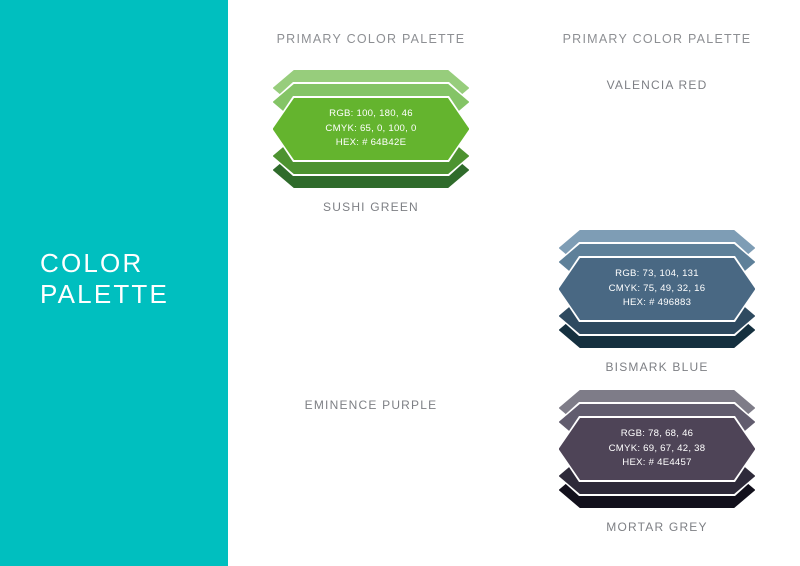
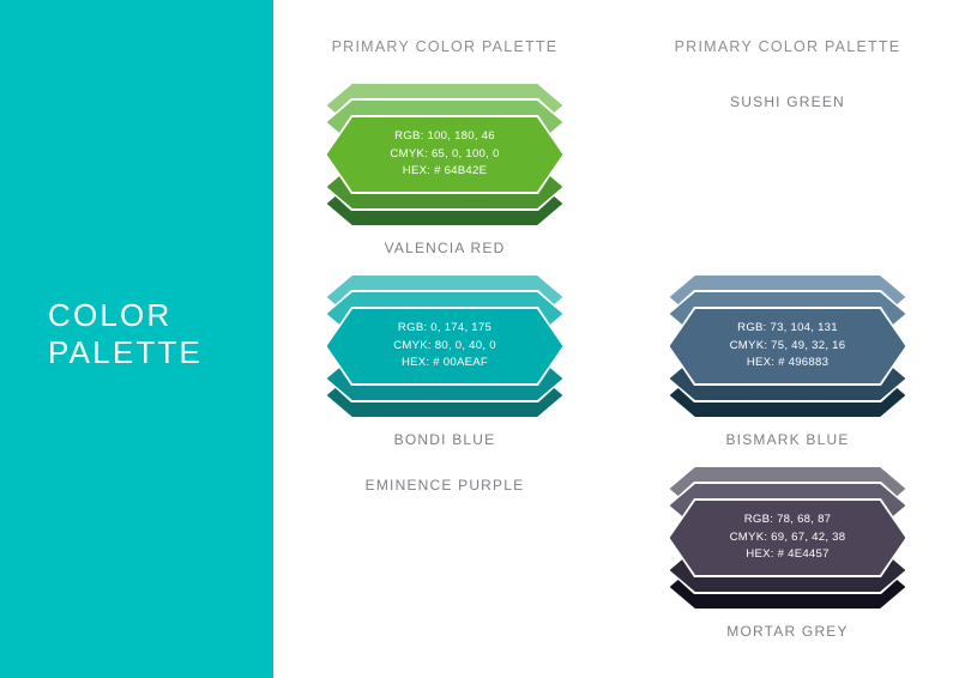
  COLOR
  PALETTE
  PRIMARY COLOR PALETTE
  RGB: 100, 180, 46
  CMYK: 65, 0, 100, 0
  HEX: # 64B42E
- SUSHI GREEN
+ VALENCIA RED
+ RGB: 0, 174, 175
+ CMYK: 80, 0, 40, 0
+ HEX: # 00AEAF
+ BONDI BLUE
  EMINENCE PURPLE
  PRIMARY COLOR PALETTE
- VALENCIA RED
+ SUSHI GREEN
  RGB: 73, 104, 131
  CMYK: 75, 49, 32, 16
  HEX: # 496883
  BISMARK BLUE
- RGB: 78, 68, 46
+ RGB: 78, 68, 87
  CMYK: 69, 67, 42, 38
  HEX: # 4E4457
  MORTAR GREY
